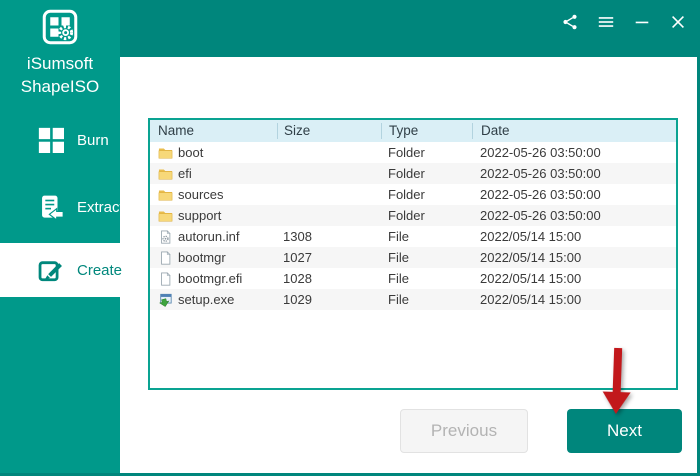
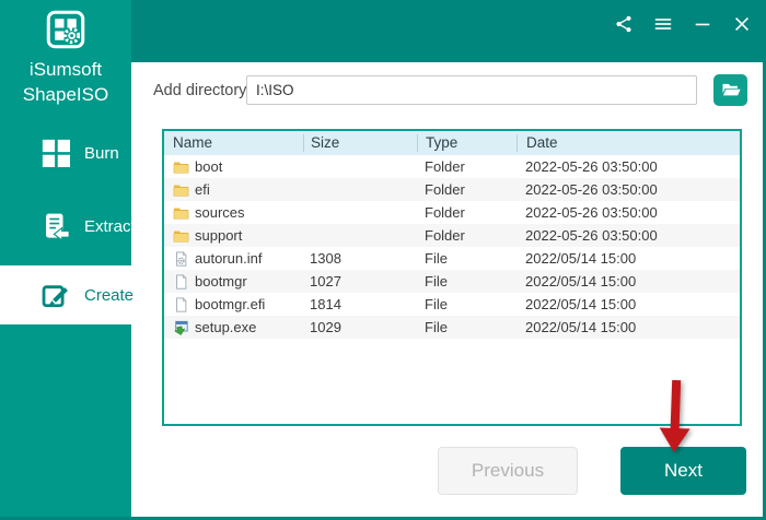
  iSumsoft
  ShapeISO
  Burn
  Extract
  Create
+ Add directory
+ I:\ISO
  Name
  Size
  Type
  Date
  boot
  Folder
  2022-05-26 03:50:00
  efi
  Folder
  2022-05-26 03:50:00
  sources
  Folder
  2022-05-26 03:50:00
  support
  Folder
  2022-05-26 03:50:00
  autorun.inf
  1308
  File
  2022/05/14 15:00
  bootmgr
  1027
  File
  2022/05/14 15:00
  bootmgr.efi
- 1028
+ 1814
  File
  2022/05/14 15:00
  setup.exe
  1029
  File
  2022/05/14 15:00
  Previous
  Next
